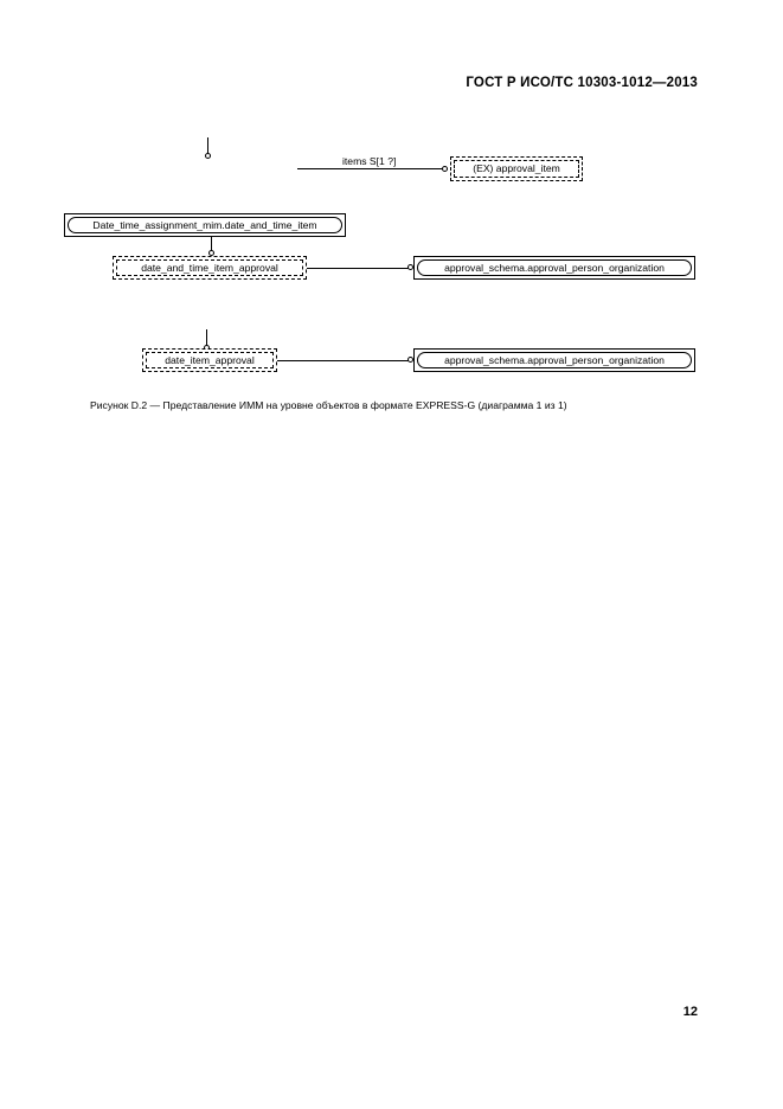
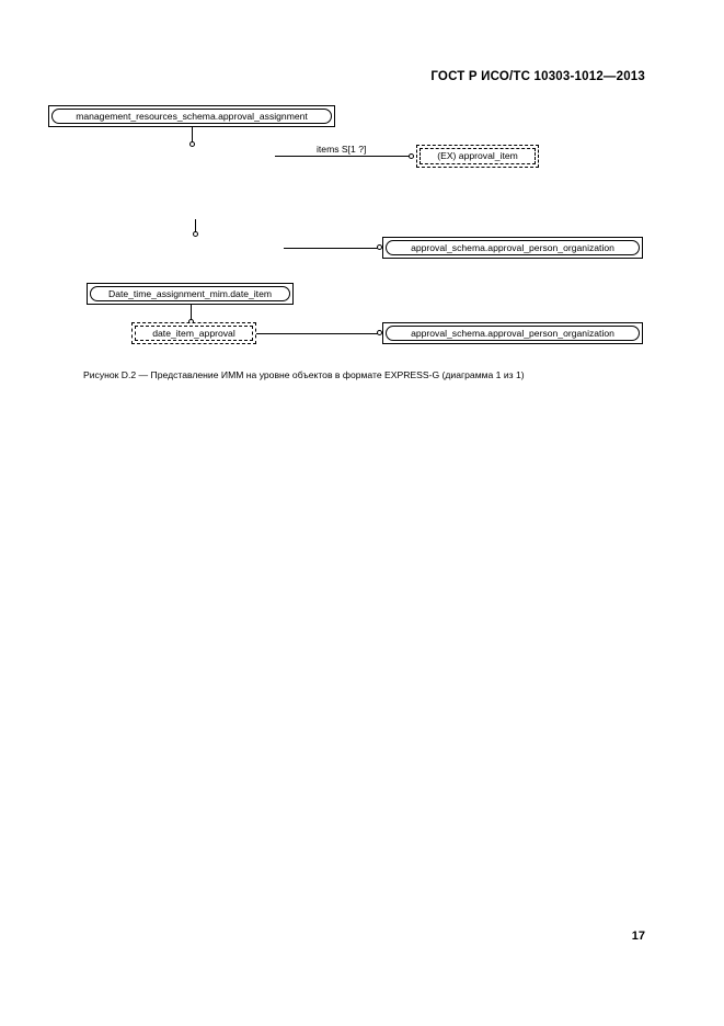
  ГОСТ Р ИСО/ТС 10303-1012—2013
+ management_resources_schema.approval_assignment
  items S[1 ?]
  (EX) approval_item
- Date_time_assignment_mim.date_and_time_item
- date_and_time_item_approval
  approval_schema.approval_person_organization
+ Date_time_assignment_mim.date_item
  date_item_approval
  approval_schema.approval_person_organization
  Рисунок D.2 — Представление ИММ на уровне объектов в формате EXPRESS-G (диаграмма 1 из 1)
- 12
+ 17
